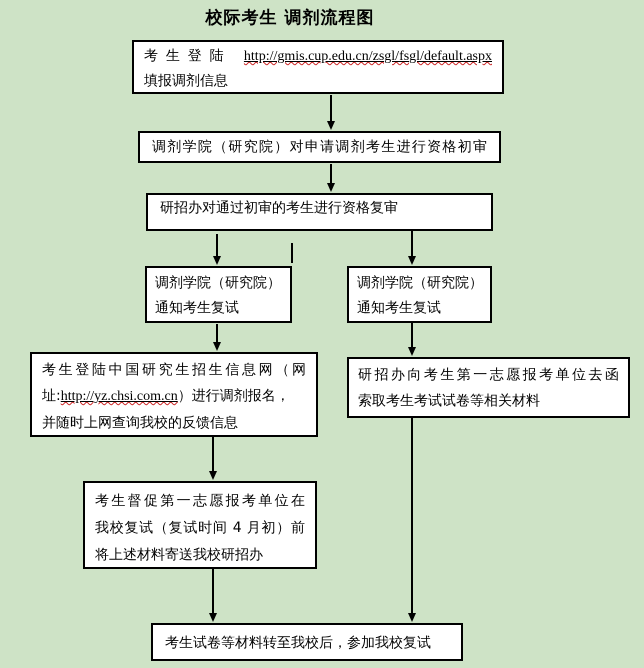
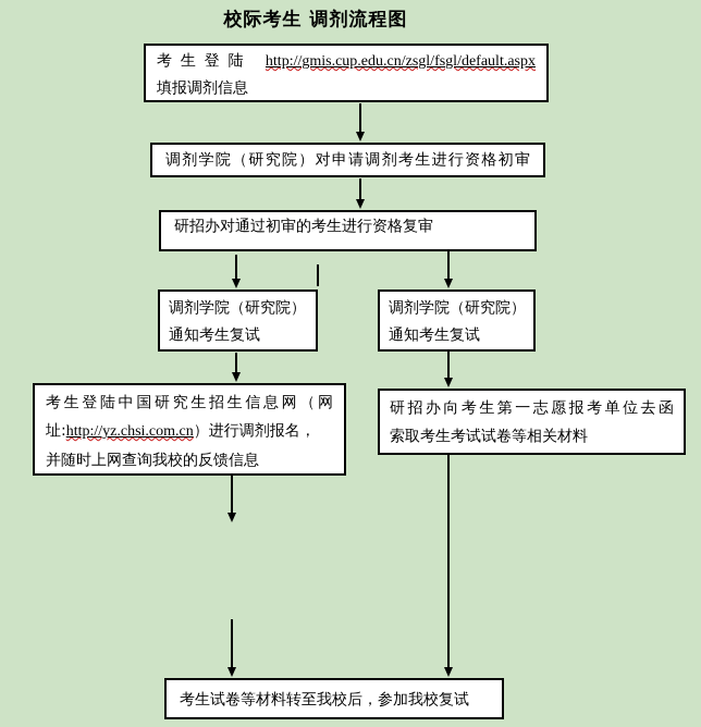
  校际考生 调剂流程图
  考生登陆 http://gmis.cup.edu.cn/zsgl/fsgl/default.aspx
  填报调剂信息
  调剂学院（研究院）对申请调剂考生进行资格初审
  研招办对通过初审的考生进行资格复审
  调剂学院（研究院）
  通知考生复试
  调剂学院（研究院）
  通知考生复试
  考生登陆中国研究生招生信息网（网
  址:http://yz.chsi.com.cn）进行调剂报名，
  并随时上网查询我校的反馈信息
  研招办向考生第一志愿报考单位去函
  索取考生考试试卷等相关材料
- 考生督促第一志愿报考单位在
- 我校复试（复试时间 4 月初）前
- 将上述材料寄送我校研招办
  考生试卷等材料转至我校后，参加我校复试
